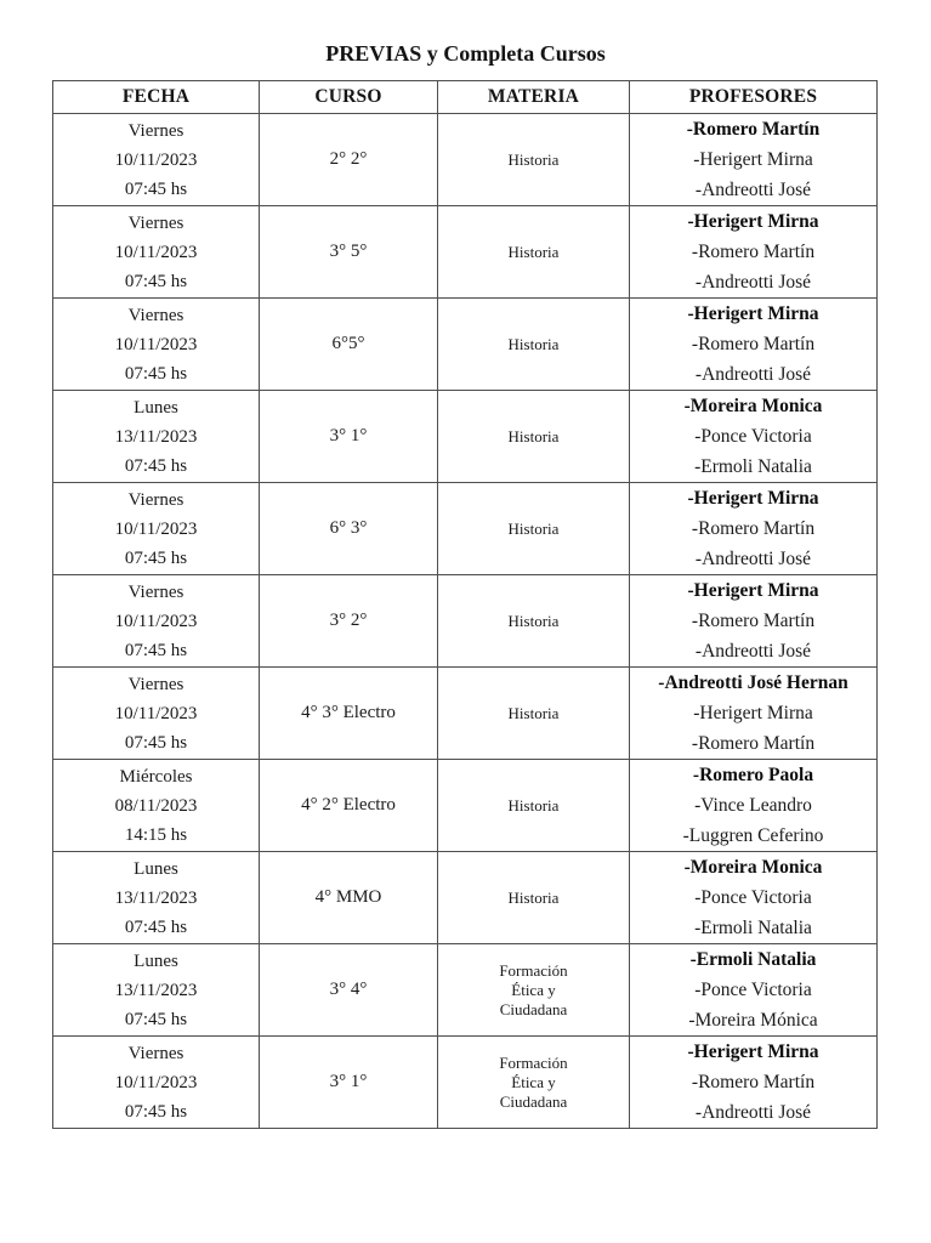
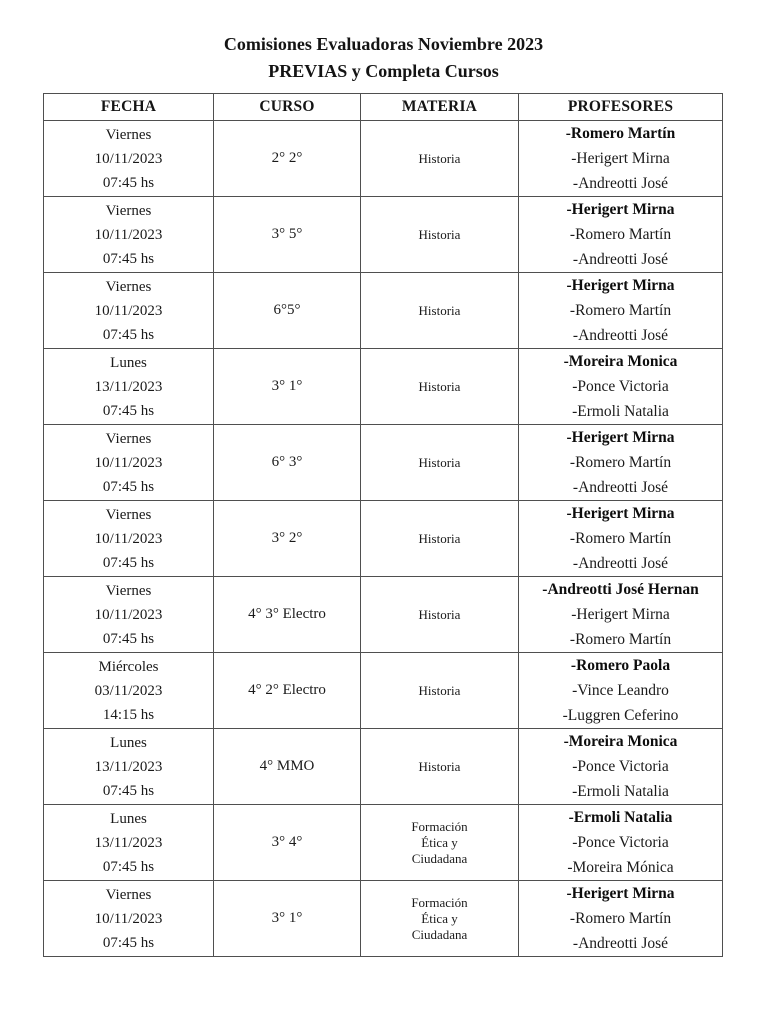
+ Comisiones Evaluadoras Noviembre 2023
  PREVIAS y Completa Cursos
  FECHA	CURSO	MATERIA	PROFESORES
  Viernes10/11/202307:45 hs	2° 2°	Historia	-Romero Martín-Herigert Mirna-Andreotti José
  Viernes10/11/202307:45 hs	3° 5°	Historia	-Herigert Mirna-Romero Martín-Andreotti José
  Viernes10/11/202307:45 hs	6°5°	Historia	-Herigert Mirna-Romero Martín-Andreotti José
  Lunes13/11/202307:45 hs	3° 1°	Historia	-Moreira Monica-Ponce Victoria-Ermoli Natalia
  Viernes10/11/202307:45 hs	6° 3°	Historia	-Herigert Mirna-Romero Martín-Andreotti José
  Viernes10/11/202307:45 hs	3° 2°	Historia	-Herigert Mirna-Romero Martín-Andreotti José
  Viernes10/11/202307:45 hs	4° 3° Electro	Historia	-Andreotti José Hernan-Herigert Mirna-Romero Martín
- Miércoles08/11/202314:15 hs	4° 2° Electro	Historia	-Romero Paola-Vince Leandro-Luggren Ceferino
+ Miércoles03/11/202314:15 hs	4° 2° Electro	Historia	-Romero Paola-Vince Leandro-Luggren Ceferino
  Lunes13/11/202307:45 hs	4° MMO	Historia	-Moreira Monica-Ponce Victoria-Ermoli Natalia
  Lunes13/11/202307:45 hs	3° 4°	FormaciónÉtica yCiudadana	-Ermoli Natalia-Ponce Victoria-Moreira Mónica
  Viernes10/11/202307:45 hs	3° 1°	FormaciónÉtica yCiudadana	-Herigert Mirna-Romero Martín-Andreotti José
